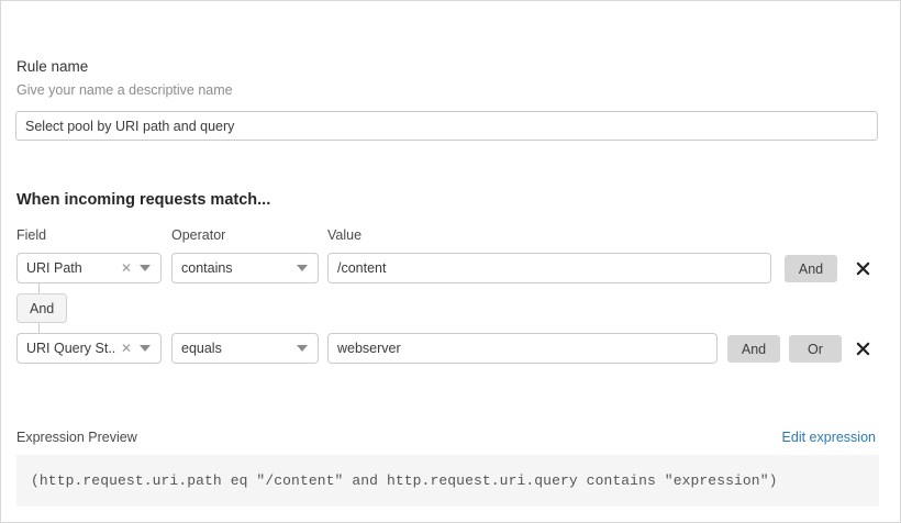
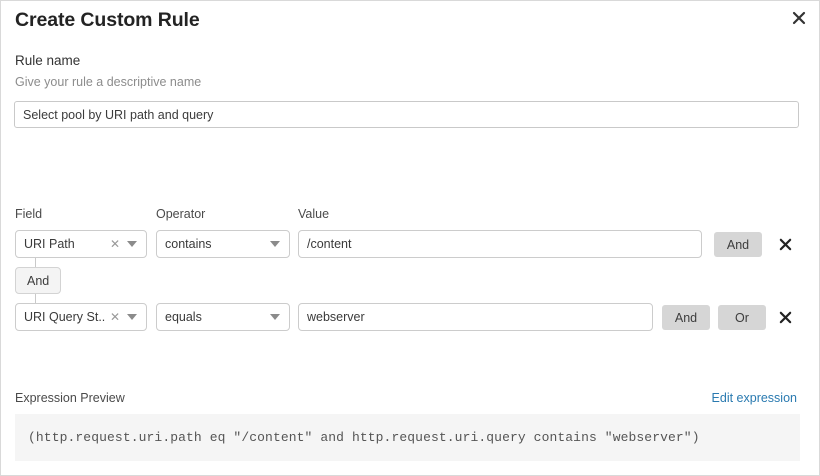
+ Create Custom Rule
  Rule name
- Give your name a descriptive name
+ Give your rule a descriptive name
  Select pool by URI path and query
- When incoming requests match...
  Field
  Operator
  Value
  URI Path
  ✕
  contains
  /content
  And
  And
  URI Query St..
  ✕
  equals
  webserver
  And
  Or
  Expression Preview
  Edit expression
- (http.request.uri.path eq "/content" and http.request.uri.query contains "expression")
+ (http.request.uri.path eq "/content" and http.request.uri.query contains "webserver")
